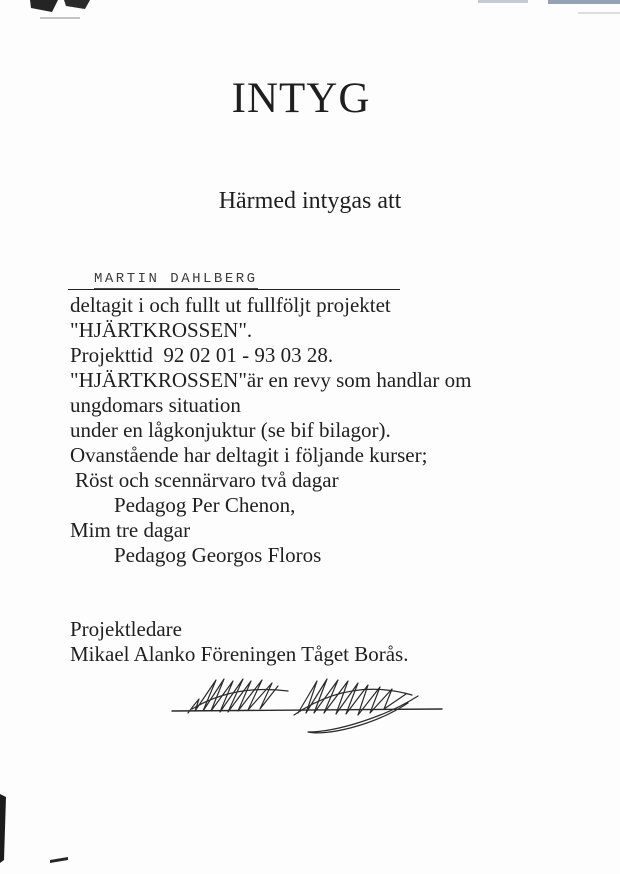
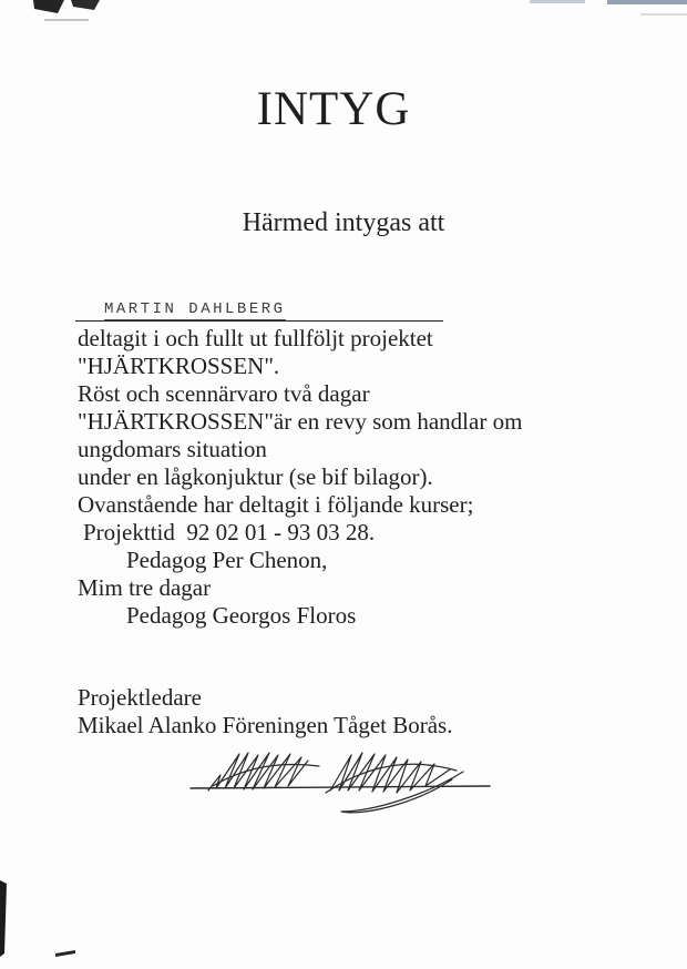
  INTYG
  Härmed intygas att
  MARTIN DAHLBERG
  deltagit i och fullt ut fullföljt projektet
  "HJÄRTKROSSEN".
- Projekttid 92 02 01 - 93 03 28.
+ Röst och scennärvaro två dagar
  "HJÄRTKROSSEN"är en revy som handlar om
  ungdomars situation
  under en lågkonjuktur (se bif bilagor).
  Ovanstående har deltagit i följande kurser;
- Röst och scennärvaro två dagar
+ Projekttid 92 02 01 - 93 03 28.
  Pedagog Per Chenon,
  Mim tre dagar
  Pedagog Georgos Floros
  Projektledare
  Mikael Alanko Föreningen Tåget Borås.
